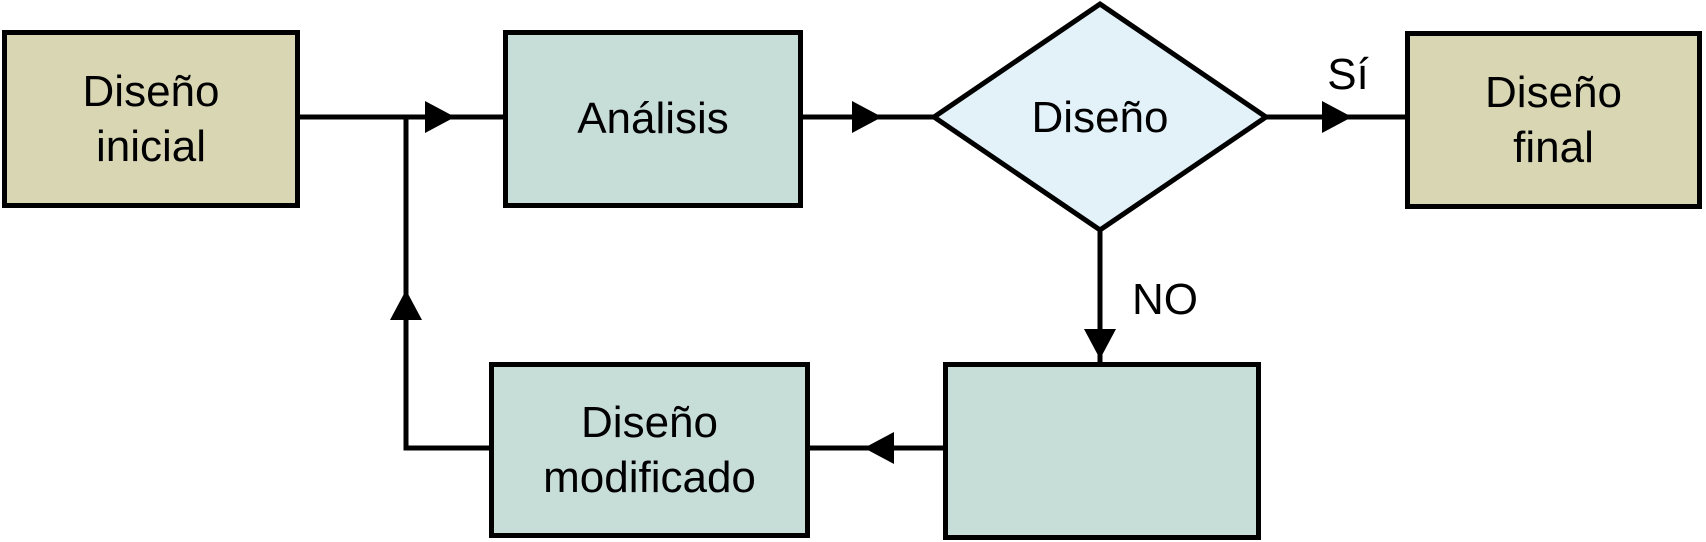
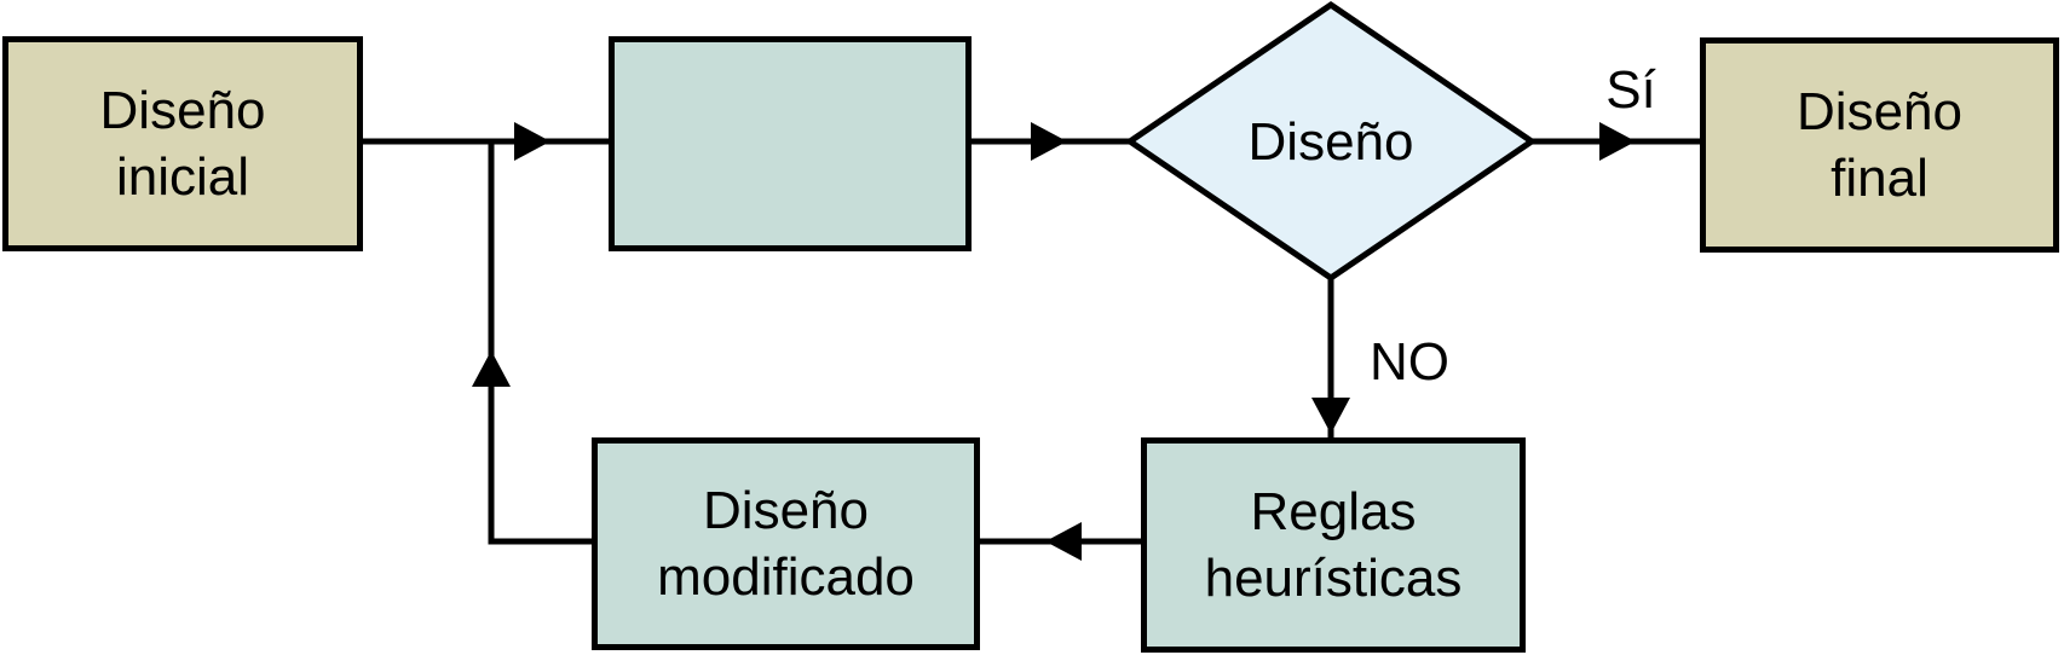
  Diseño
  inicial
- Análisis
  Diseño
  Diseño
  final
+ Reglas
+ heurísticas
  Diseño
  modificado
  Sí
  NO
